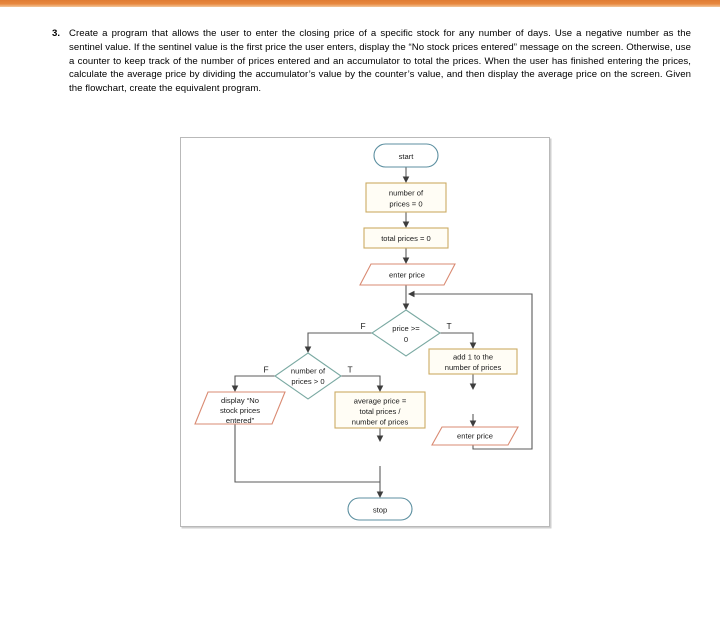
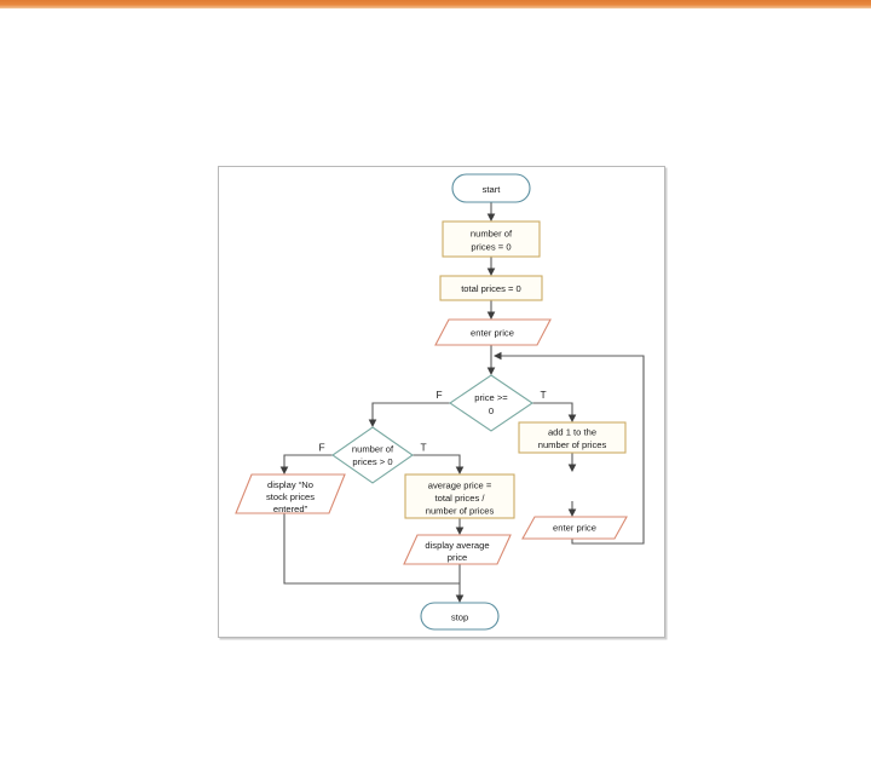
- 3.
- Create a program that allows the user to enter the closing price of a specific stock for any number of days. Use a negative number as the sentinel value. If the sentinel value is the first price the user enters, display the “No stock prices entered” message on the screen. Otherwise, use a counter to keep track of the number of prices entered and an accumulator to total the prices. When the user has finished entering the prices, calculate the average price by dividing the accumulator’s value by the counter’s value, and then display the average price on the screen. Given the flowchart, create the equivalent program.
  start
  number of
  prices = 0
  total prices = 0
  enter price
  price >=
  0
  F
  T
  add 1 to the
  number of prices
  enter price
  number of
  prices > 0
  F
  T
  display “No
  stock prices
  entered”
  average price =
  total prices /
  number of prices
+ display average
+ price
  stop
